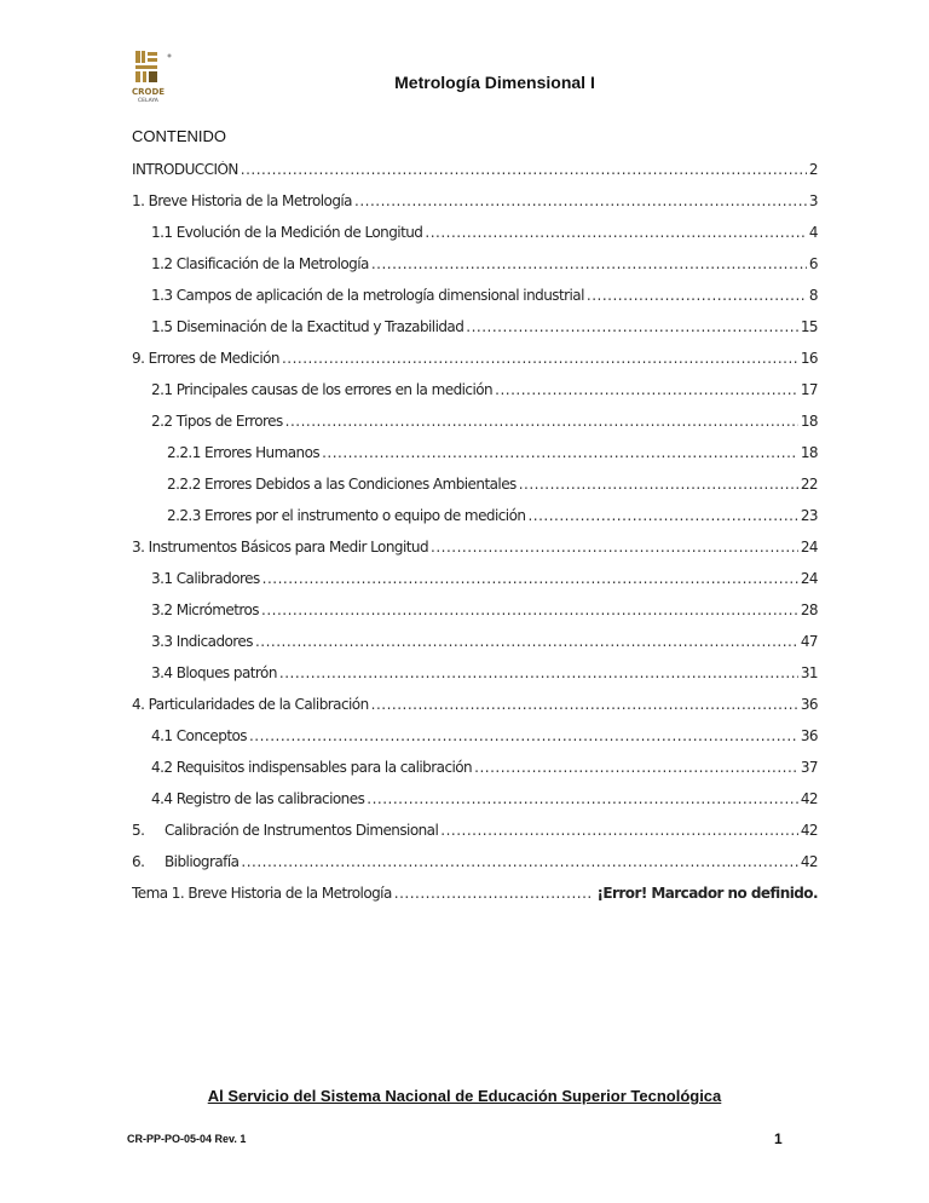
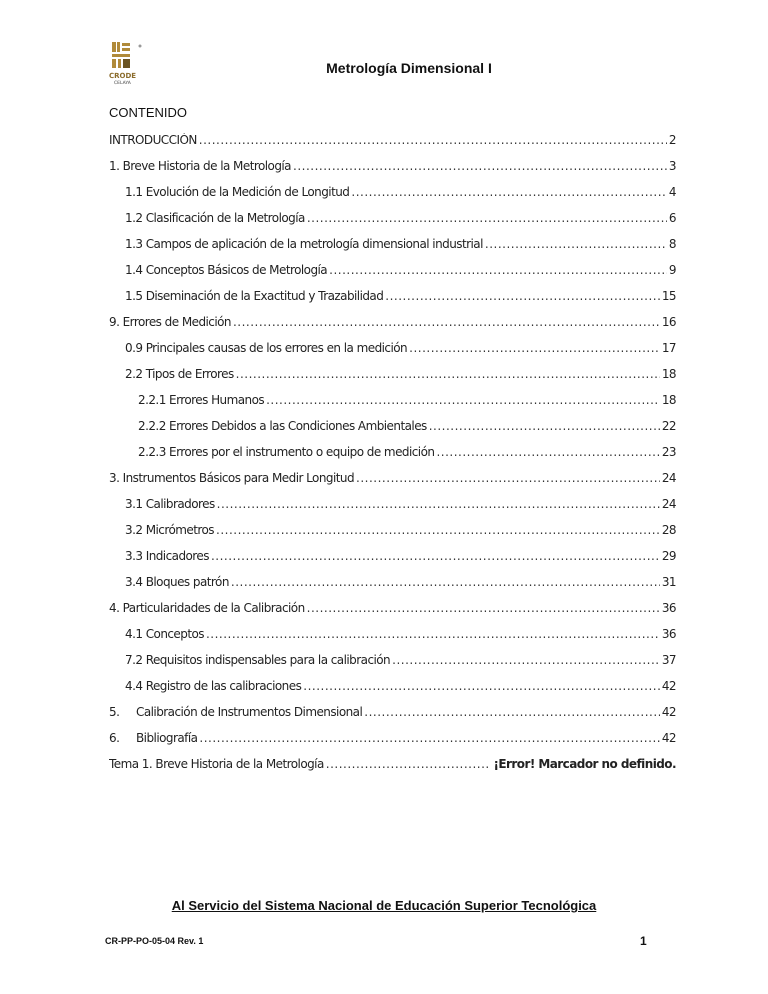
  CRODE
  Metrología Dimensional I
  CONTENIDO
  INTRODUCCIÓN
  2
  1. Breve Historia de la Metrología
  3
  1.1 Evolución de la Medición de Longitud
  4
  1.2 Clasificación de la Metrología
  6
  1.3 Campos de aplicación de la metrología dimensional industrial
  8
+ 1.4 Conceptos Básicos de Metrología
+ 9
  1.5 Diseminación de la Exactitud y Trazabilidad
  15
  9. Errores de Medición
  16
- 2.1 Principales causas de los errores en la medición
+ 0.9 Principales causas de los errores en la medición
  17
  2.2 Tipos de Errores
  18
  2.2.1 Errores Humanos
  18
  2.2.2 Errores Debidos a las Condiciones Ambientales
  22
  2.2.3 Errores por el instrumento o equipo de medición
  23
  3. Instrumentos Básicos para Medir Longitud
  24
  3.1 Calibradores
  24
  3.2 Micrómetros
  28
  3.3 Indicadores
- 47
+ 29
  3.4 Bloques patrón
  31
  4. Particularidades de la Calibración
  36
  4.1 Conceptos
  36
- 4.2 Requisitos indispensables para la calibración
+ 7.2 Requisitos indispensables para la calibración
  37
  4.4 Registro de las calibraciones
  42
  5. Calibración de Instrumentos Dimensional
  42
  6. Bibliografía
  42
  Tema 1. Breve Historia de la Metrología
  ¡Error! Marcador no definido.
  Al Servicio del Sistema Nacional de Educación Superior Tecnológica
  CR-PP-PO-05-04 Rev. 1
  1
